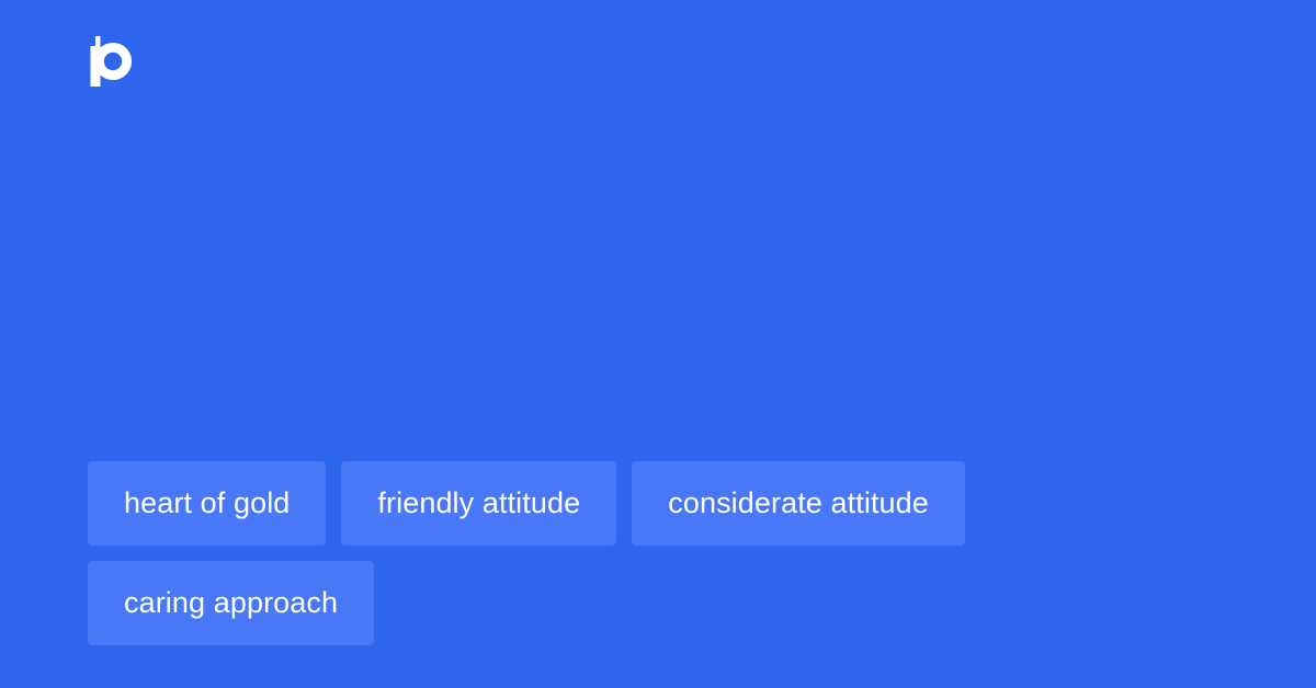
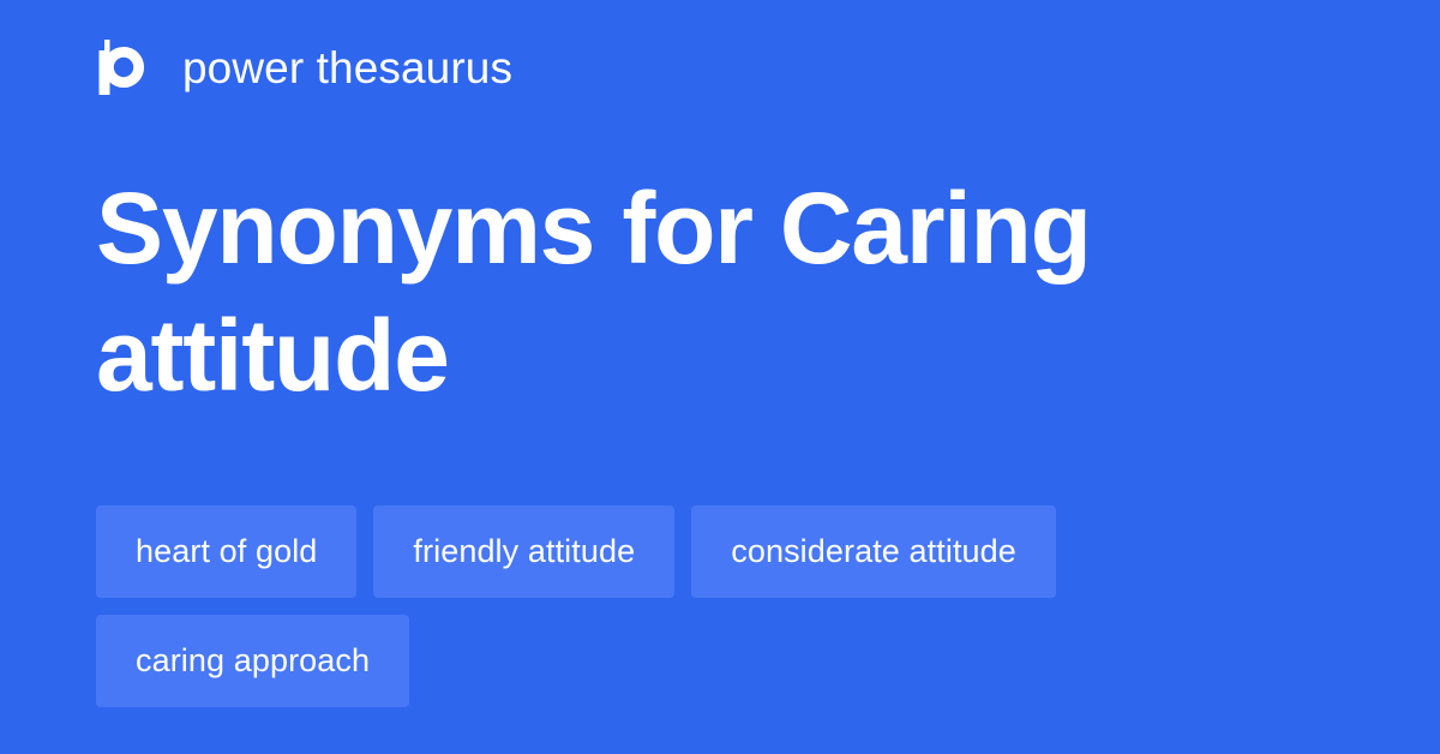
+ power thesaurus
+ Synonyms for Caring attitude
  heart of gold
  friendly attitude
  considerate attitude
  caring approach
